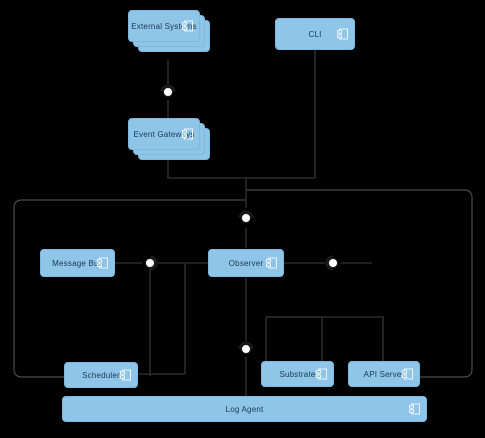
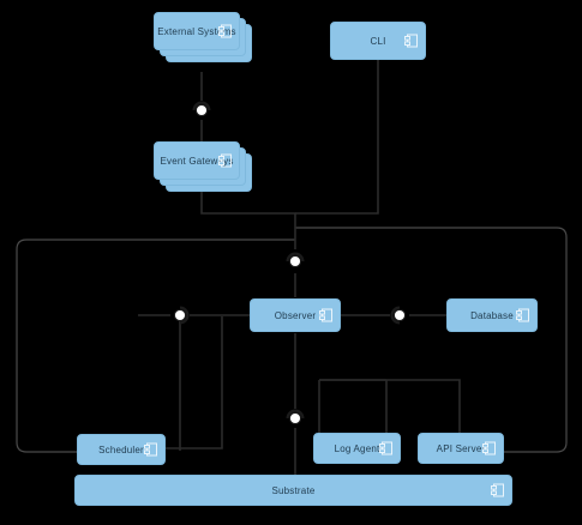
  External Systems
  CLI
  Event Gateway
- Message Bus
  Observer
+ Database
  Scheduler
- Substrate
+ Log Agent
  API Server
- Log Agent
+ Substrate
